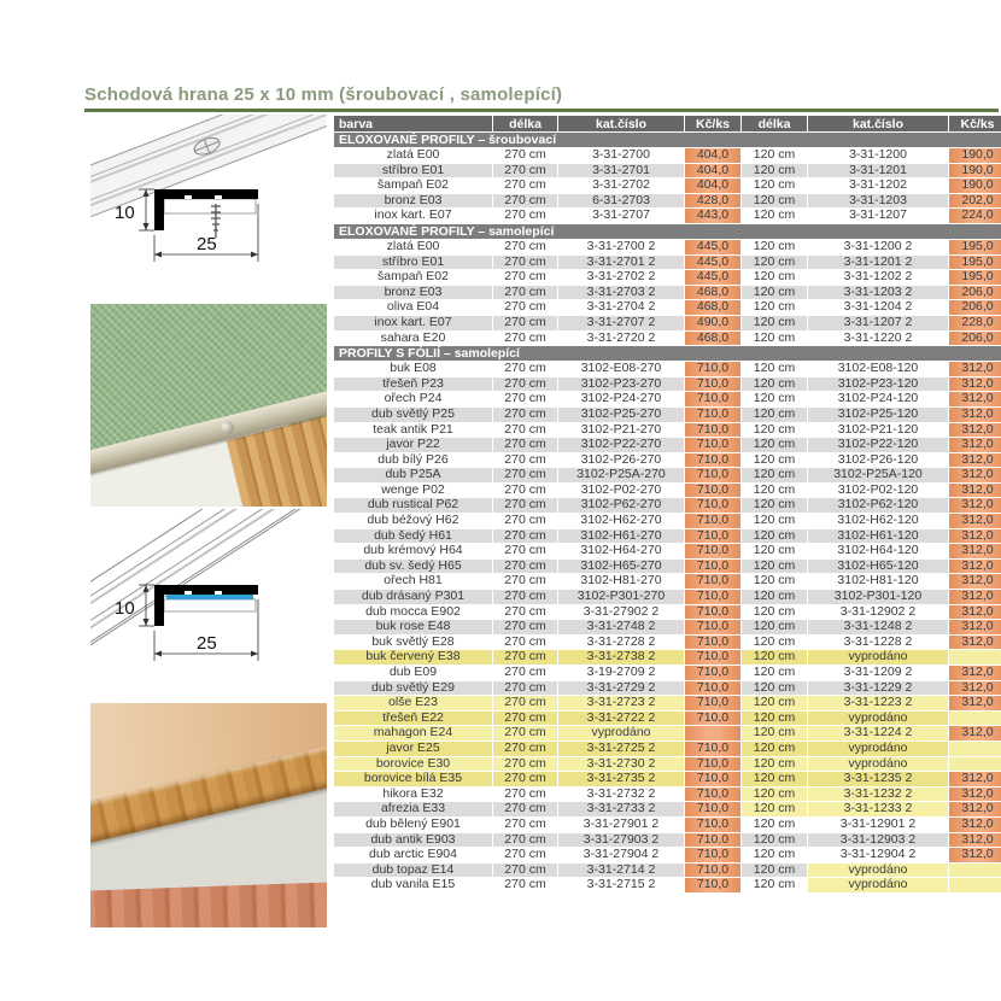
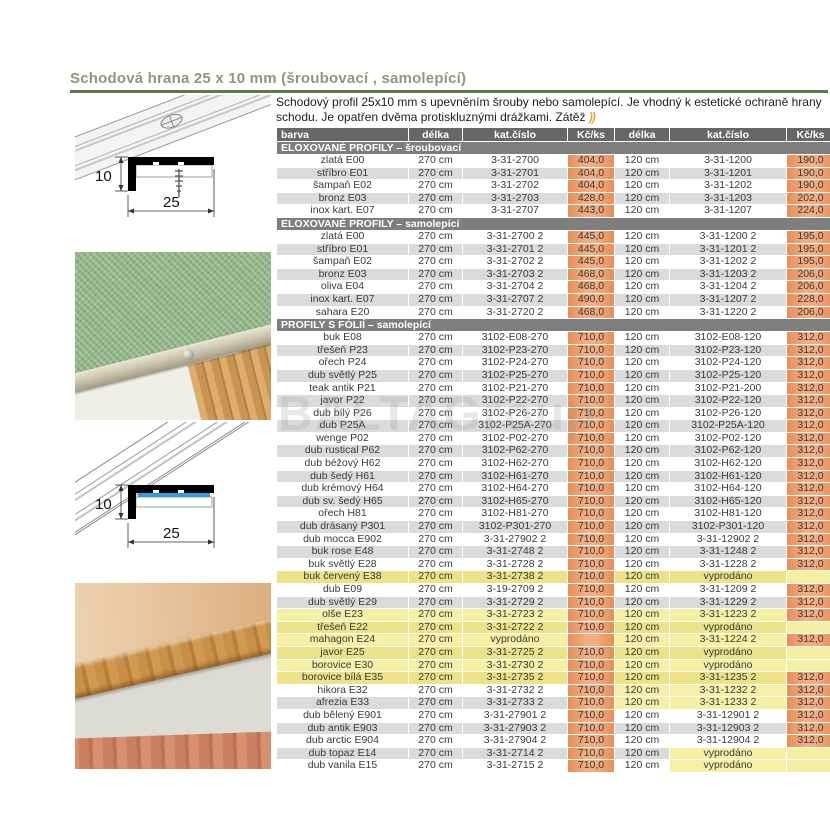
  Schodová hrana 25 x 10 mm (šroubovací , samolepící)
  10
  25
  10
  25
+ Schodový profil 25x10 mm s upevněním šrouby nebo samolepící. Je vhodný k estetické ochraně hrany schodu. Je opatřen dvěma protiskluznými drážkami. Zátěž ))
  barva	délka	kat.číslo	Kč/ks	délka	kat.číslo	Kč/ks
  ELOXOVANÉ PROFILY – šroubovací
  zlatá E00	270 cm	3-31-2700	404,0	120 cm	3-31-1200	190,0
  stříbro E01	270 cm	3-31-2701	404,0	120 cm	3-31-1201	190,0
  šampaň E02	270 cm	3-31-2702	404,0	120 cm	3-31-1202	190,0
- bronz E03	270 cm	6-31-2703	428,0	120 cm	3-31-1203	202,0
+ bronz E03	270 cm	3-31-2703	428,0	120 cm	3-31-1203	202,0
  inox kart. E07	270 cm	3-31-2707	443,0	120 cm	3-31-1207	224,0
  ELOXOVANÉ PROFILY – samolepící
  zlatá E00	270 cm	3-31-2700 2	445,0	120 cm	3-31-1200 2	195,0
  stříbro E01	270 cm	3-31-2701 2	445,0	120 cm	3-31-1201 2	195,0
  šampaň E02	270 cm	3-31-2702 2	445,0	120 cm	3-31-1202 2	195,0
  bronz E03	270 cm	3-31-2703 2	468,0	120 cm	3-31-1203 2	206,0
  oliva E04	270 cm	3-31-2704 2	468,0	120 cm	3-31-1204 2	206,0
  inox kart. E07	270 cm	3-31-2707 2	490,0	120 cm	3-31-1207 2	228,0
  sahara E20	270 cm	3-31-2720 2	468,0	120 cm	3-31-1220 2	206,0
  PROFILY S FÓLIÍ – samolepící
  buk E08	270 cm	3102-E08-270	710,0	120 cm	3102-E08-120	312,0
  třešeň P23	270 cm	3102-P23-270	710,0	120 cm	3102-P23-120	312,0
  ořech P24	270 cm	3102-P24-270	710,0	120 cm	3102-P24-120	312,0
  dub světlý P25	270 cm	3102-P25-270	710,0	120 cm	3102-P25-120	312,0
- teak antik P21	270 cm	3102-P21-270	710,0	120 cm	3102-P21-120	312,0
+ teak antik P21	270 cm	3102-P21-270	710,0	120 cm	3102-P21-200	312,0
  javor P22	270 cm	3102-P22-270	710,0	120 cm	3102-P22-120	312,0
  dub bílý P26	270 cm	3102-P26-270	710,0	120 cm	3102-P26-120	312,0
  dub P25A	270 cm	3102-P25A-270	710,0	120 cm	3102-P25A-120	312,0
  wenge P02	270 cm	3102-P02-270	710,0	120 cm	3102-P02-120	312,0
  dub rustical P62	270 cm	3102-P62-270	710,0	120 cm	3102-P62-120	312,0
  dub béžový H62	270 cm	3102-H62-270	710,0	120 cm	3102-H62-120	312,0
  dub šedý H61	270 cm	3102-H61-270	710,0	120 cm	3102-H61-120	312,0
  dub krémový H64	270 cm	3102-H64-270	710,0	120 cm	3102-H64-120	312,0
  dub sv. šedý H65	270 cm	3102-H65-270	710,0	120 cm	3102-H65-120	312,0
  ořech H81	270 cm	3102-H81-270	710,0	120 cm	3102-H81-120	312,0
  dub drásaný P301	270 cm	3102-P301-270	710,0	120 cm	3102-P301-120	312,0
  dub mocca E902	270 cm	3-31-27902 2	710,0	120 cm	3-31-12902 2	312,0
  buk rose E48	270 cm	3-31-2748 2	710,0	120 cm	3-31-1248 2	312,0
  buk světlý E28	270 cm	3-31-2728 2	710,0	120 cm	3-31-1228 2	312,0
  buk červený E38	270 cm	3-31-2738 2	710,0	120 cm	vyprodáno
  dub E09	270 cm	3-19-2709 2	710,0	120 cm	3-31-1209 2	312,0
  dub světlý E29	270 cm	3-31-2729 2	710,0	120 cm	3-31-1229 2	312,0
  olše E23	270 cm	3-31-2723 2	710,0	120 cm	3-31-1223 2	312,0
  třešeň E22	270 cm	3-31-2722 2	710,0	120 cm	vyprodáno
  mahagon E24	270 cm	vyprodáno		120 cm	3-31-1224 2	312,0
  javor E25	270 cm	3-31-2725 2	710,0	120 cm	vyprodáno
  borovice E30	270 cm	3-31-2730 2	710,0	120 cm	vyprodáno
  borovice bílá E35	270 cm	3-31-2735 2	710,0	120 cm	3-31-1235 2	312,0
  hikora E32	270 cm	3-31-2732 2	710,0	120 cm	3-31-1232 2	312,0
  afrezia E33	270 cm	3-31-2733 2	710,0	120 cm	3-31-1233 2	312,0
  dub bělený E901	270 cm	3-31-27901 2	710,0	120 cm	3-31-12901 2	312,0
  dub antik E903	270 cm	3-31-27903 2	710,0	120 cm	3-31-12903 2	312,0
  dub arctic E904	270 cm	3-31-27904 2	710,0	120 cm	3-31-12904 2	312,0
  dub topaz E14	270 cm	3-31-2714 2	710,0	120 cm	vyprodáno
  dub vanila E15	270 cm	3-31-2715 2	710,0	120 cm	vyprodáno
+ BALTAGroup
